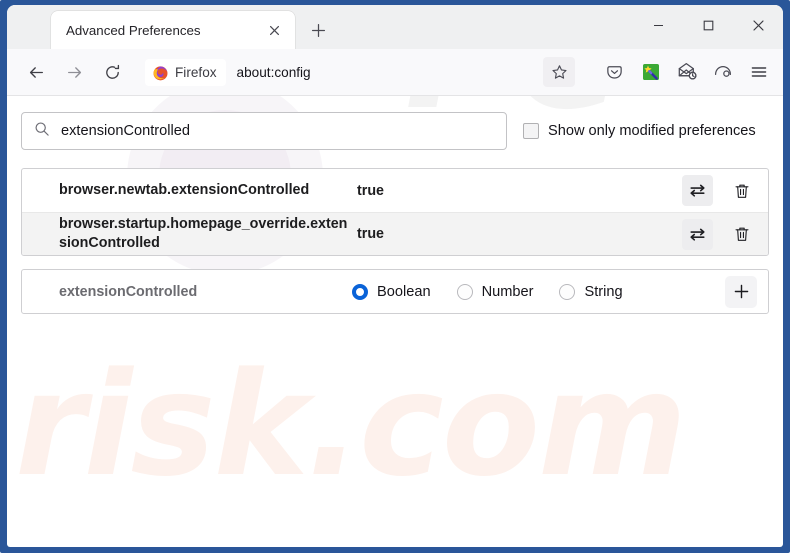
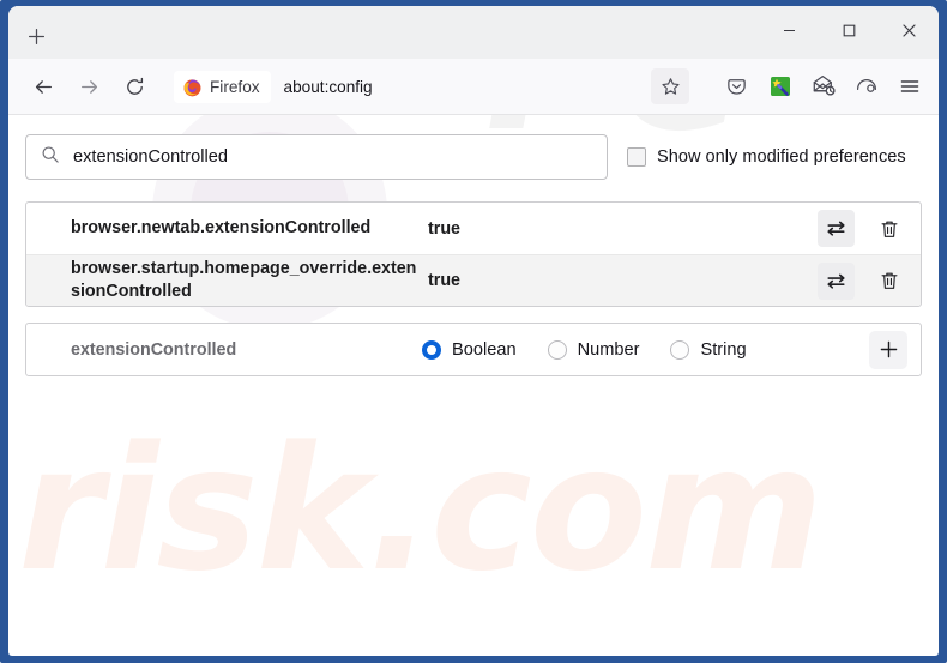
- Advanced Preferences
  Firefox
  about:config
  extensionControlled
  Show only modified preferences
  browser.newtab.extensionControlled
  true
  browser.startup.homepage_override.extensionControlled
  true
  extensionControlled
  Boolean
  Number
  String
